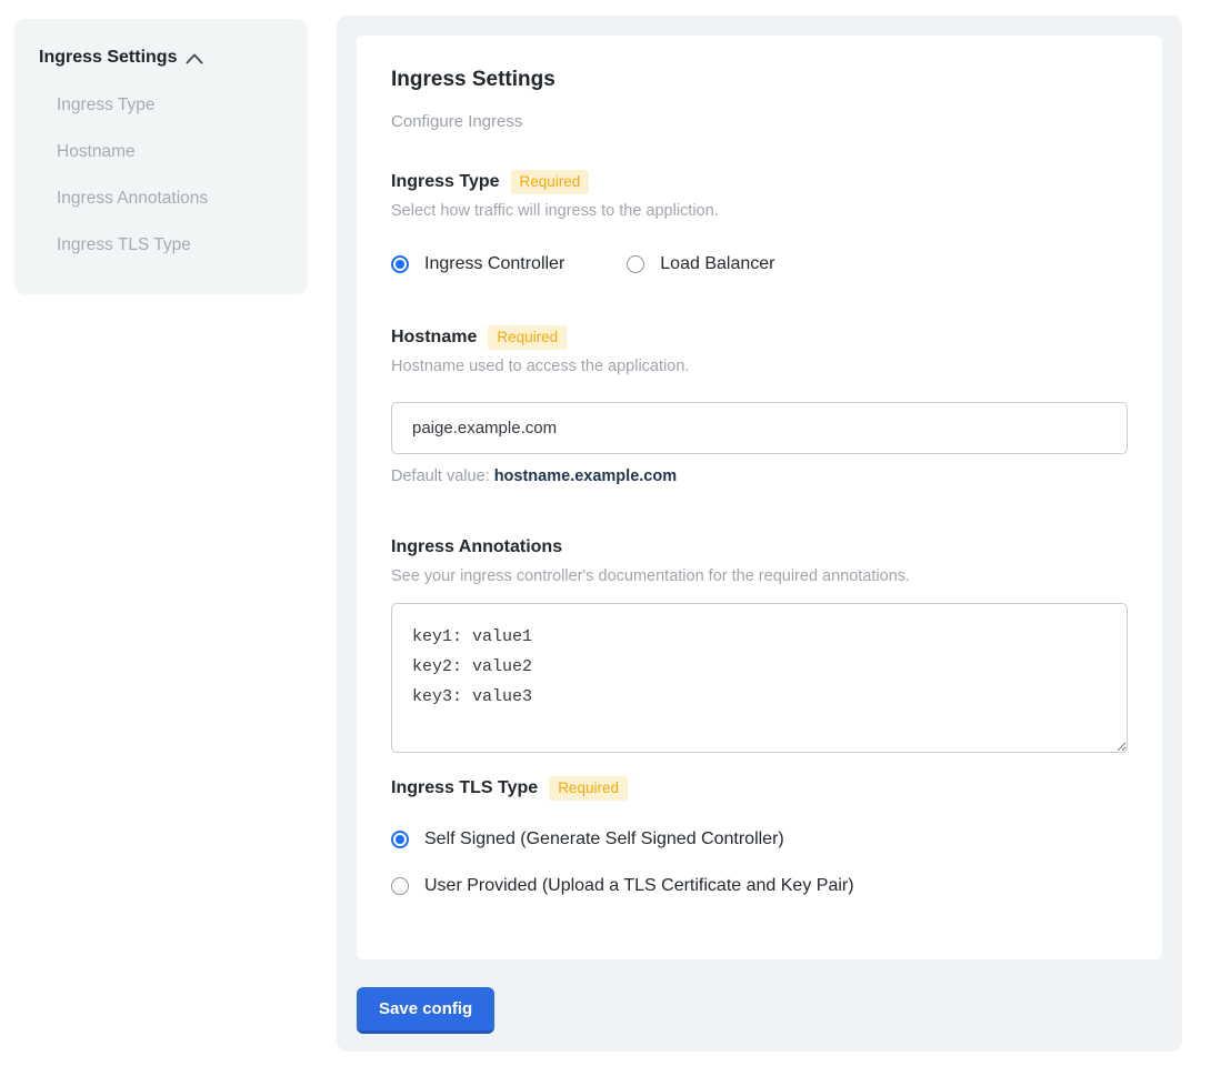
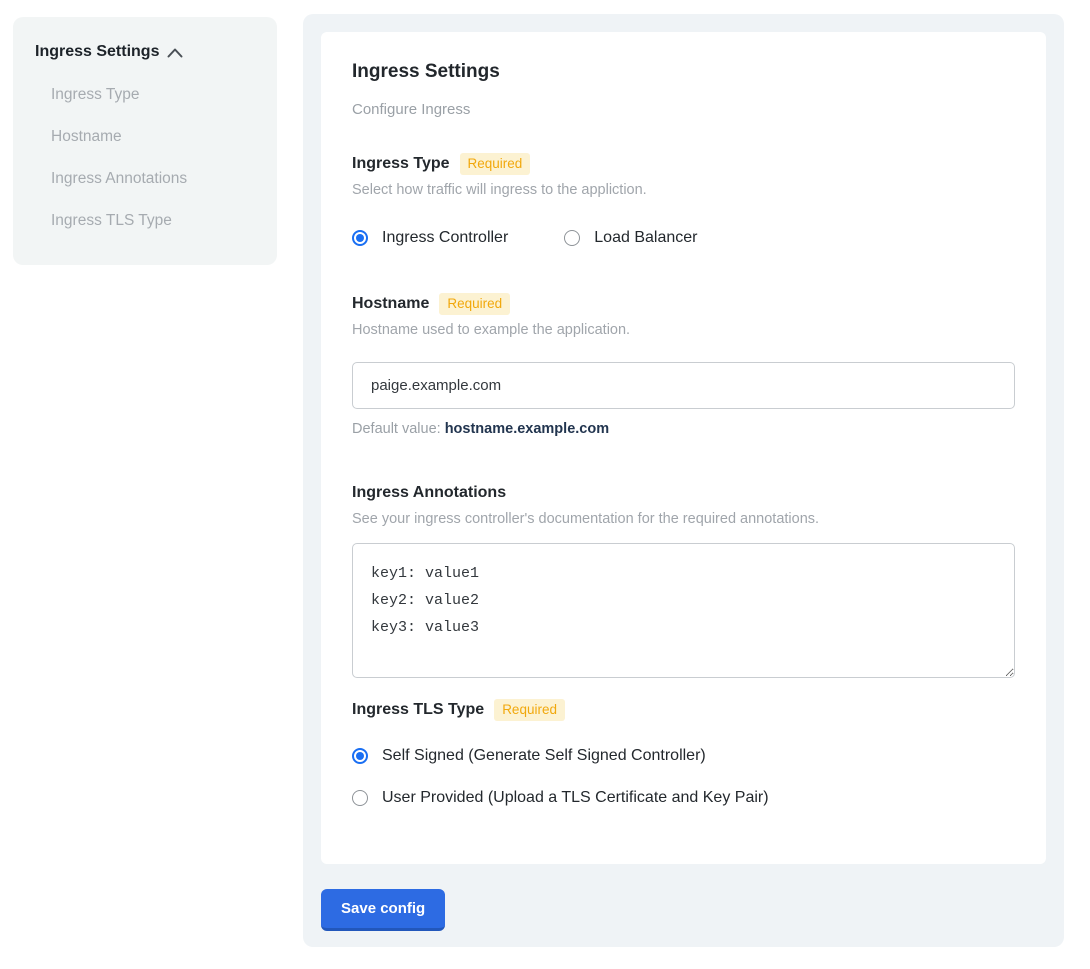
  Ingress Settings
  Ingress Type
  Hostname
  Ingress Annotations
  Ingress TLS Type
  Ingress Settings
  Configure Ingress
  Ingress Type
  Required
  Select how traffic will ingress to the appliction.
  Ingress Controller
  Load Balancer
  Hostname
  Required
- Hostname used to access the application.
+ Hostname used to example the application.
  paige.example.com
  Default value: hostname.example.com
  Ingress Annotations
  See your ingress controller's documentation for the required annotations.
  key1: value1
  key2: value2
  key3: value3
  Ingress TLS Type
  Required
  Self Signed (Generate Self Signed Controller)
  User Provided (Upload a TLS Certificate and Key Pair)
  Save config
